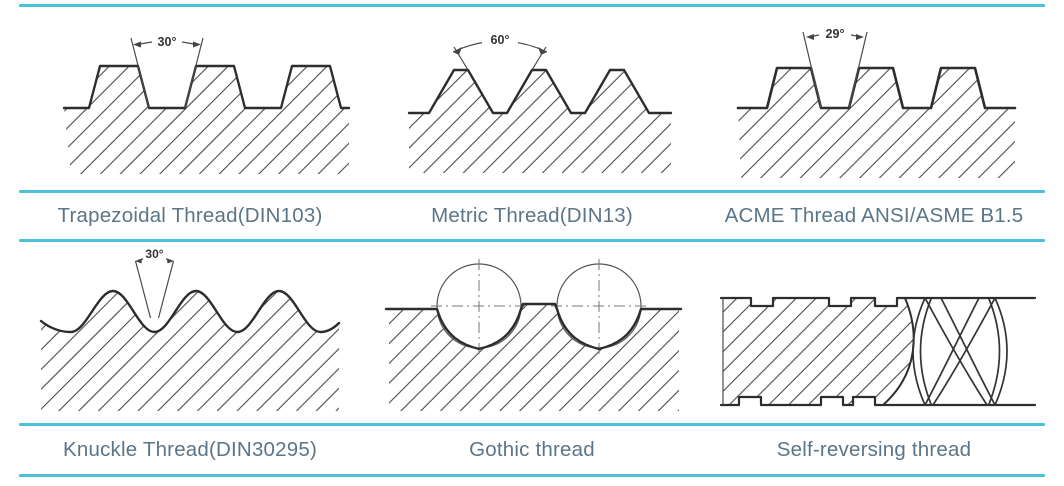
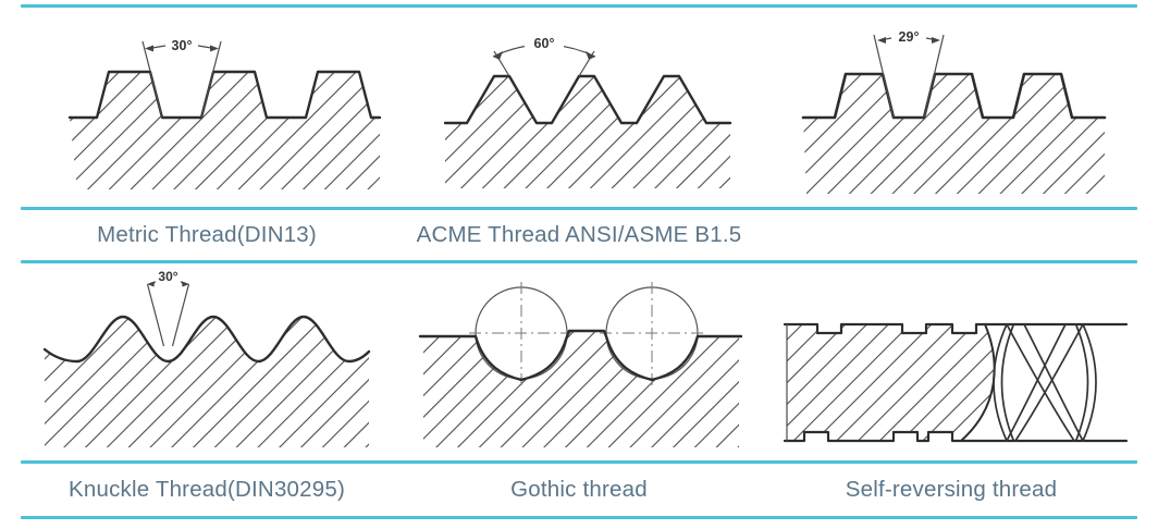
  30°
  60°
  29°
- Trapezoidal Thread(DIN103)
  Metric Thread(DIN13)
  ACME Thread ANSI/ASME B1.5
  30°
  Knuckle Thread(DIN30295)
  Gothic thread
  Self-reversing thread
